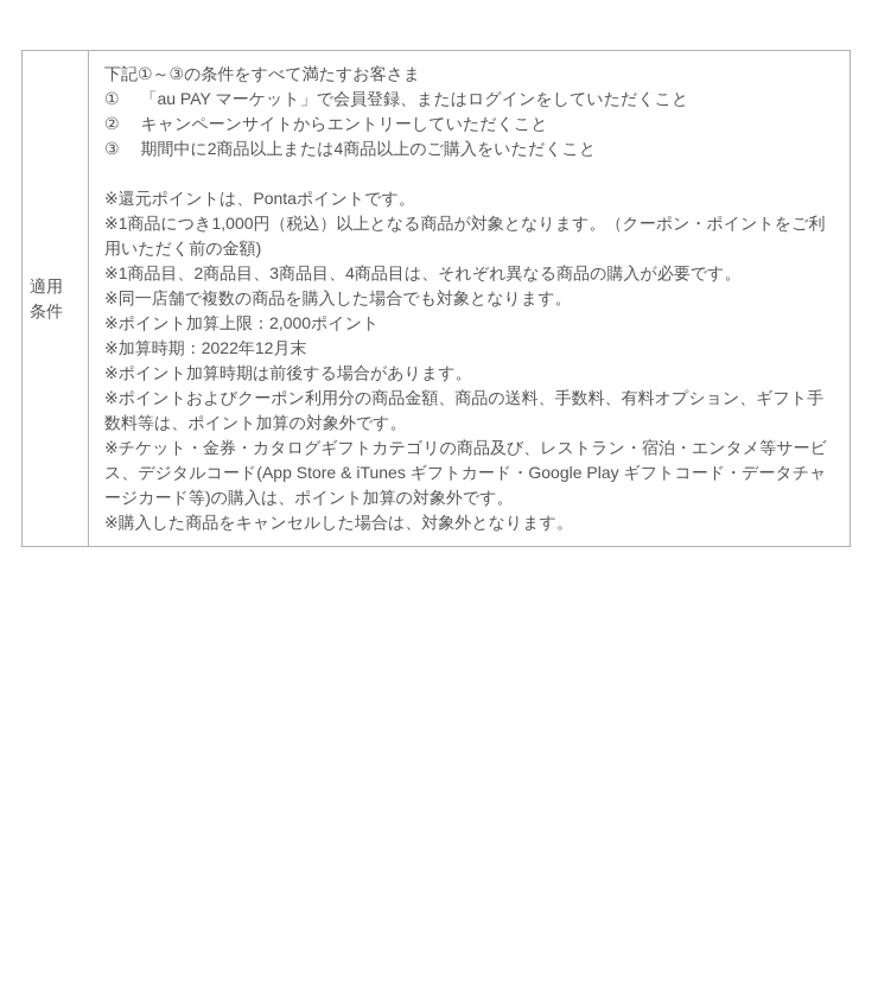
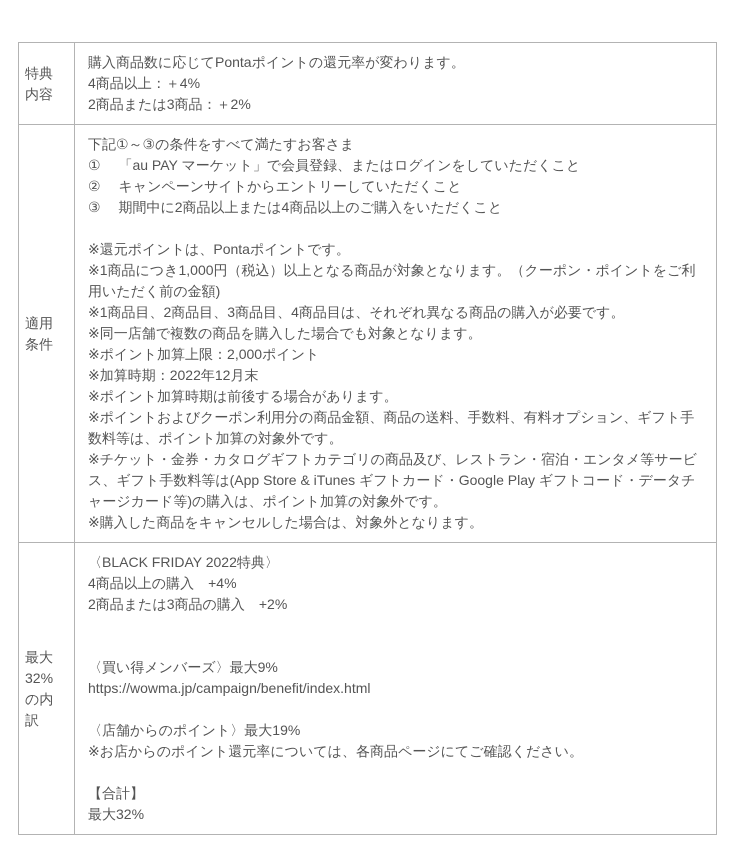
+ 特典 内容	購入商品数に応じてPontaポイントの還元率が変わります。4商品以上：＋4%2商品または3商品：＋2%
- 適用 条件	下記①～③の条件をすべて満たすお客さま① 「au PAY マーケット」で会員登録、またはログインをしていただくこと② キャンペーンサイトからエントリーしていただくこと③ 期間中に2商品以上または4商品以上のご購入をいただくこと※還元ポイントは、Pontaポイントです。※1商品につき1,000円（税込）以上となる商品が対象となります。（クーポン・ポイントをご利用いただく前の金額)※1商品目、2商品目、3商品目、4商品目は、それぞれ異なる商品の購入が必要です。※同一店舗で複数の商品を購入した場合でも対象となります。※ポイント加算上限：2,000ポイント※加算時期：2022年12月末※ポイント加算時期は前後する場合があります。※ポイントおよびクーポン利用分の商品金額、商品の送料、手数料、有料オプション、ギフト手数料等は、ポイント加算の対象外です。※チケット・金券・カタログギフトカテゴリの商品及び、レストラン・宿泊・エンタメ等サービス、デジタルコード(App Store & iTunes ギフトカード・Google Play ギフトコード・データチャージカード等)の購入は、ポイント加算の対象外です。※購入した商品をキャンセルした場合は、対象外となります。
+ 適用 条件	下記①～③の条件をすべて満たすお客さま① 「au PAY マーケット」で会員登録、またはログインをしていただくこと② キャンペーンサイトからエントリーしていただくこと③ 期間中に2商品以上または4商品以上のご購入をいただくこと※還元ポイントは、Pontaポイントです。※1商品につき1,000円（税込）以上となる商品が対象となります。（クーポン・ポイントをご利用いただく前の金額)※1商品目、2商品目、3商品目、4商品目は、それぞれ異なる商品の購入が必要です。※同一店舗で複数の商品を購入した場合でも対象となります。※ポイント加算上限：2,000ポイント※加算時期：2022年12月末※ポイント加算時期は前後する場合があります。※ポイントおよびクーポン利用分の商品金額、商品の送料、手数料、有料オプション、ギフト手数料等は、ポイント加算の対象外です。※チケット・金券・カタログギフトカテゴリの商品及び、レストラン・宿泊・エンタメ等サービス、ギフト手数料等は(App Store & iTunes ギフトカード・Google Play ギフトコード・データチャージカード等)の購入は、ポイント加算の対象外です。※購入した商品をキャンセルした場合は、対象外となります。
+ 最大 32% の内 訳	〈BLACK FRIDAY 2022特典〉4商品以上の購入 +4%2商品または3商品の購入 +2%〈買い得メンバーズ〉最大9%https://wowma.jp/campaign/benefit/index.html〈店舗からのポイント〉最大19%※お店からのポイント還元率については、各商品ページにてご確認ください。【合計】最大32%
